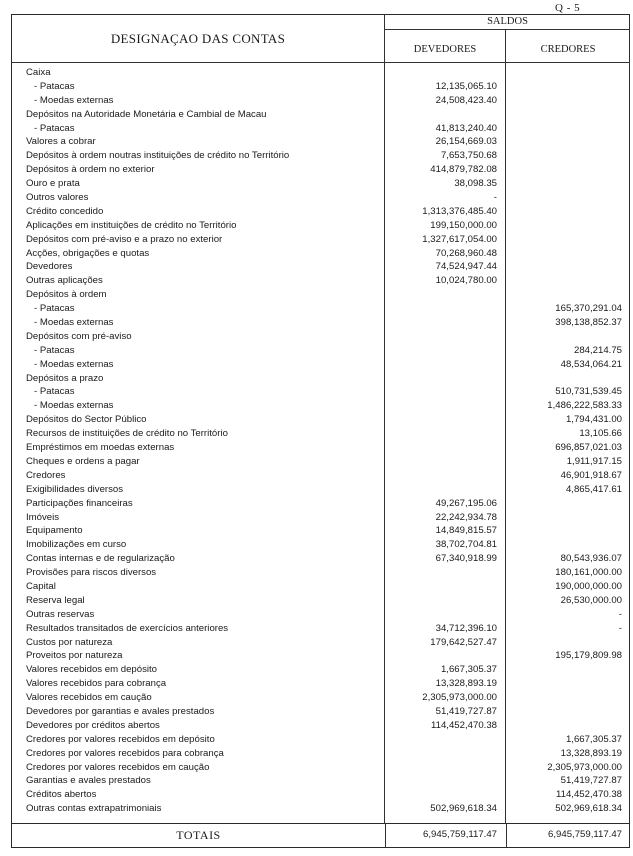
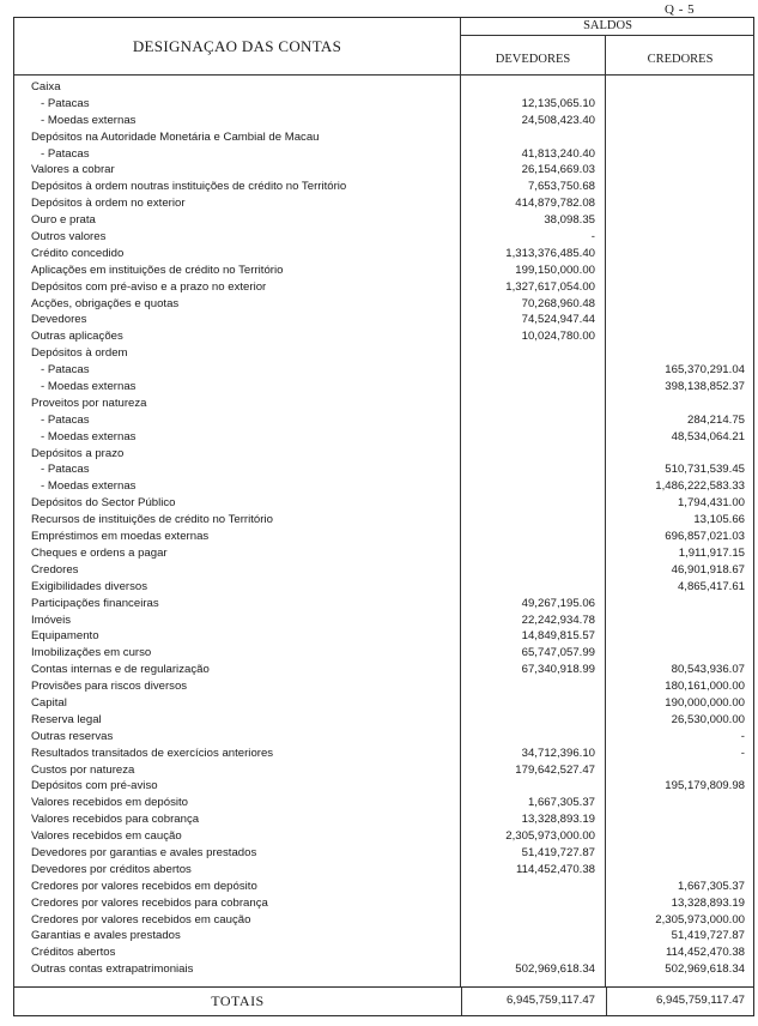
  Q - 5
  DESIGNAÇAO DAS CONTAS
  SALDOS
  DEVEDORES
  CREDORES
  Caixa
  - Patacas
  12,135,065.10
  - Moedas externas
  24,508,423.40
  Depósitos na Autoridade Monetária e Cambial de Macau
  - Patacas
  41,813,240.40
  Valores a cobrar
  26,154,669.03
  Depósitos à ordem noutras instituições de crédito no Território
  7,653,750.68
  Depósitos à ordem no exterior
  414,879,782.08
  Ouro e prata
  38,098.35
  Outros valores
  -
  Crédito concedido
  1,313,376,485.40
  Aplicações em instituições de crédito no Território
  199,150,000.00
  Depósitos com pré-aviso e a prazo no exterior
  1,327,617,054.00
  Acções, obrigações e quotas
  70,268,960.48
  Devedores
  74,524,947.44
  Outras aplicações
  10,024,780.00
  Depósitos à ordem
  - Patacas
  165,370,291.04
  - Moedas externas
  398,138,852.37
- Depósitos com pré-aviso
+ Proveitos por natureza
  - Patacas
  284,214.75
  - Moedas externas
  48,534,064.21
  Depósitos a prazo
  - Patacas
  510,731,539.45
  - Moedas externas
  1,486,222,583.33
  Depósitos do Sector Público
  1,794,431.00
  Recursos de instituições de crédito no Território
  13,105.66
  Empréstimos em moedas externas
  696,857,021.03
  Cheques e ordens a pagar
  1,911,917.15
  Credores
  46,901,918.67
  Exigibilidades diversos
  4,865,417.61
  Participações financeiras
  49,267,195.06
  Imóveis
  22,242,934.78
  Equipamento
  14,849,815.57
  Imobilizações em curso
- 38,702,704.81
+ 65,747,057.99
  Contas internas e de regularização
  67,340,918.99
  80,543,936.07
  Provisões para riscos diversos
  180,161,000.00
  Capital
  190,000,000.00
  Reserva legal
  26,530,000.00
  Outras reservas
  -
  Resultados transitados de exercícios anteriores
  34,712,396.10
  -
  Custos por natureza
  179,642,527.47
- Proveitos por natureza
+ Depósitos com pré-aviso
  195,179,809.98
  Valores recebidos em depósito
  1,667,305.37
  Valores recebidos para cobrança
  13,328,893.19
  Valores recebidos em caução
  2,305,973,000.00
  Devedores por garantias e avales prestados
  51,419,727.87
  Devedores por créditos abertos
  114,452,470.38
  Credores por valores recebidos em depósito
  1,667,305.37
  Credores por valores recebidos para cobrança
  13,328,893.19
  Credores por valores recebidos em caução
  2,305,973,000.00
  Garantias e avales prestados
  51,419,727.87
  Créditos abertos
  114,452,470.38
  Outras contas extrapatrimoniais
  502,969,618.34
  502,969,618.34
  TOTAIS
  6,945,759,117.47
  6,945,759,117.47
